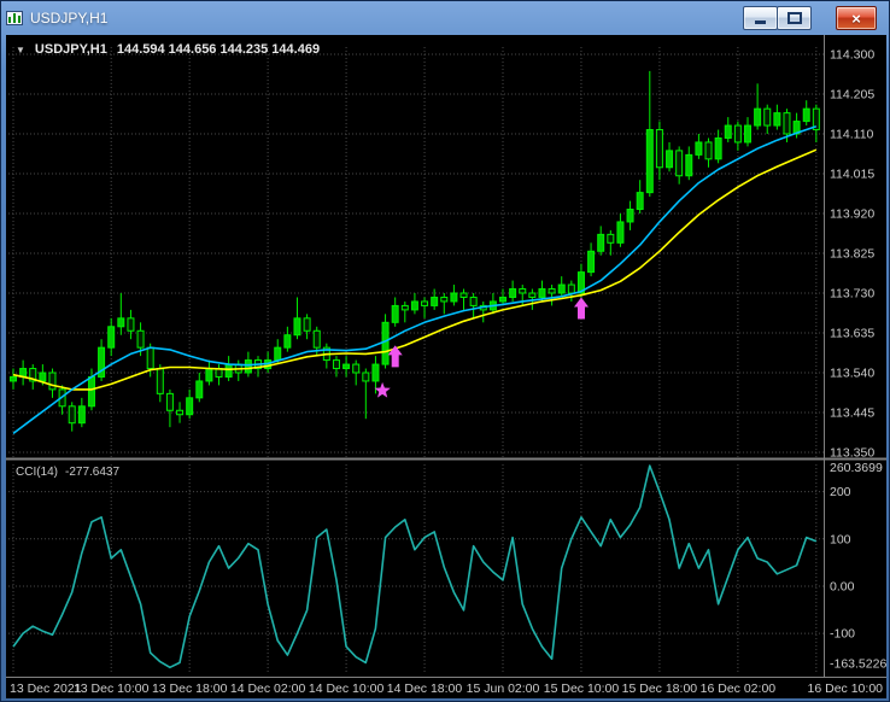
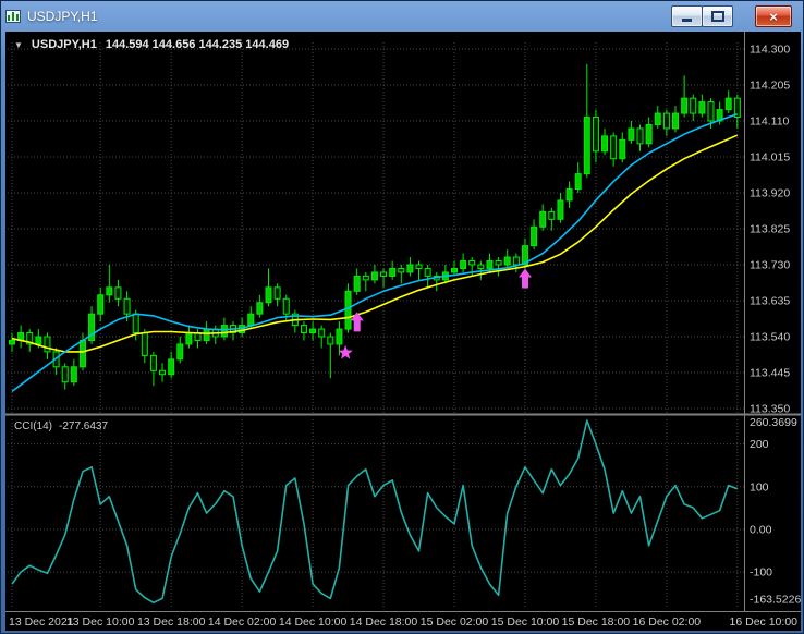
  USDJPY,H1
  ×
  114.300
  114.205
  114.110
  114.015
  113.920
  113.825
  113.730
  113.635
  113.540
  113.445
  113.350
  260.3699
  200
  100
  0.00
  -100
  -163.5226
  13 Dec 2021
  13 Dec 10:00
  13 Dec 18:00
  14 Dec 02:00
  14 Dec 10:00
  14 Dec 18:00
- 15 Jun 02:00
+ 15 Dec 02:00
  15 Dec 10:00
  15 Dec 18:00
  16 Dec 02:00
  16 Dec 10:00
  ▼
  USDJPY,H1
  144.594 144.656 144.235 144.469
  CCI(14)
  -277.6437
